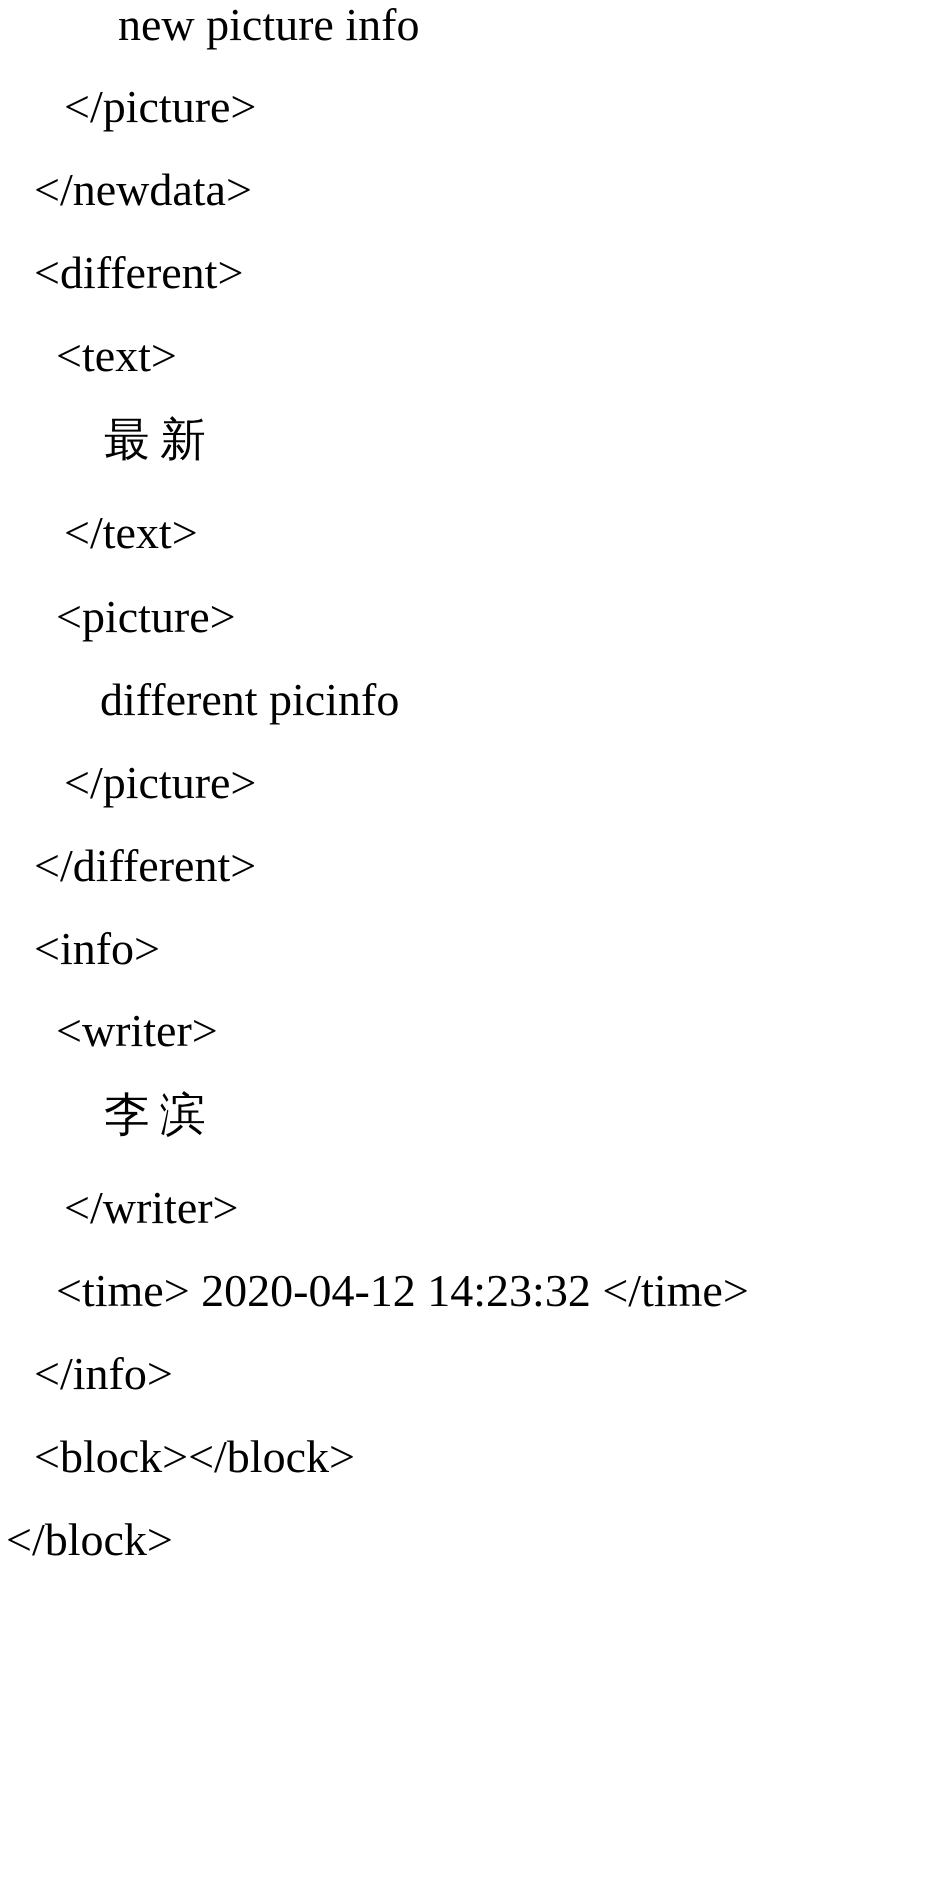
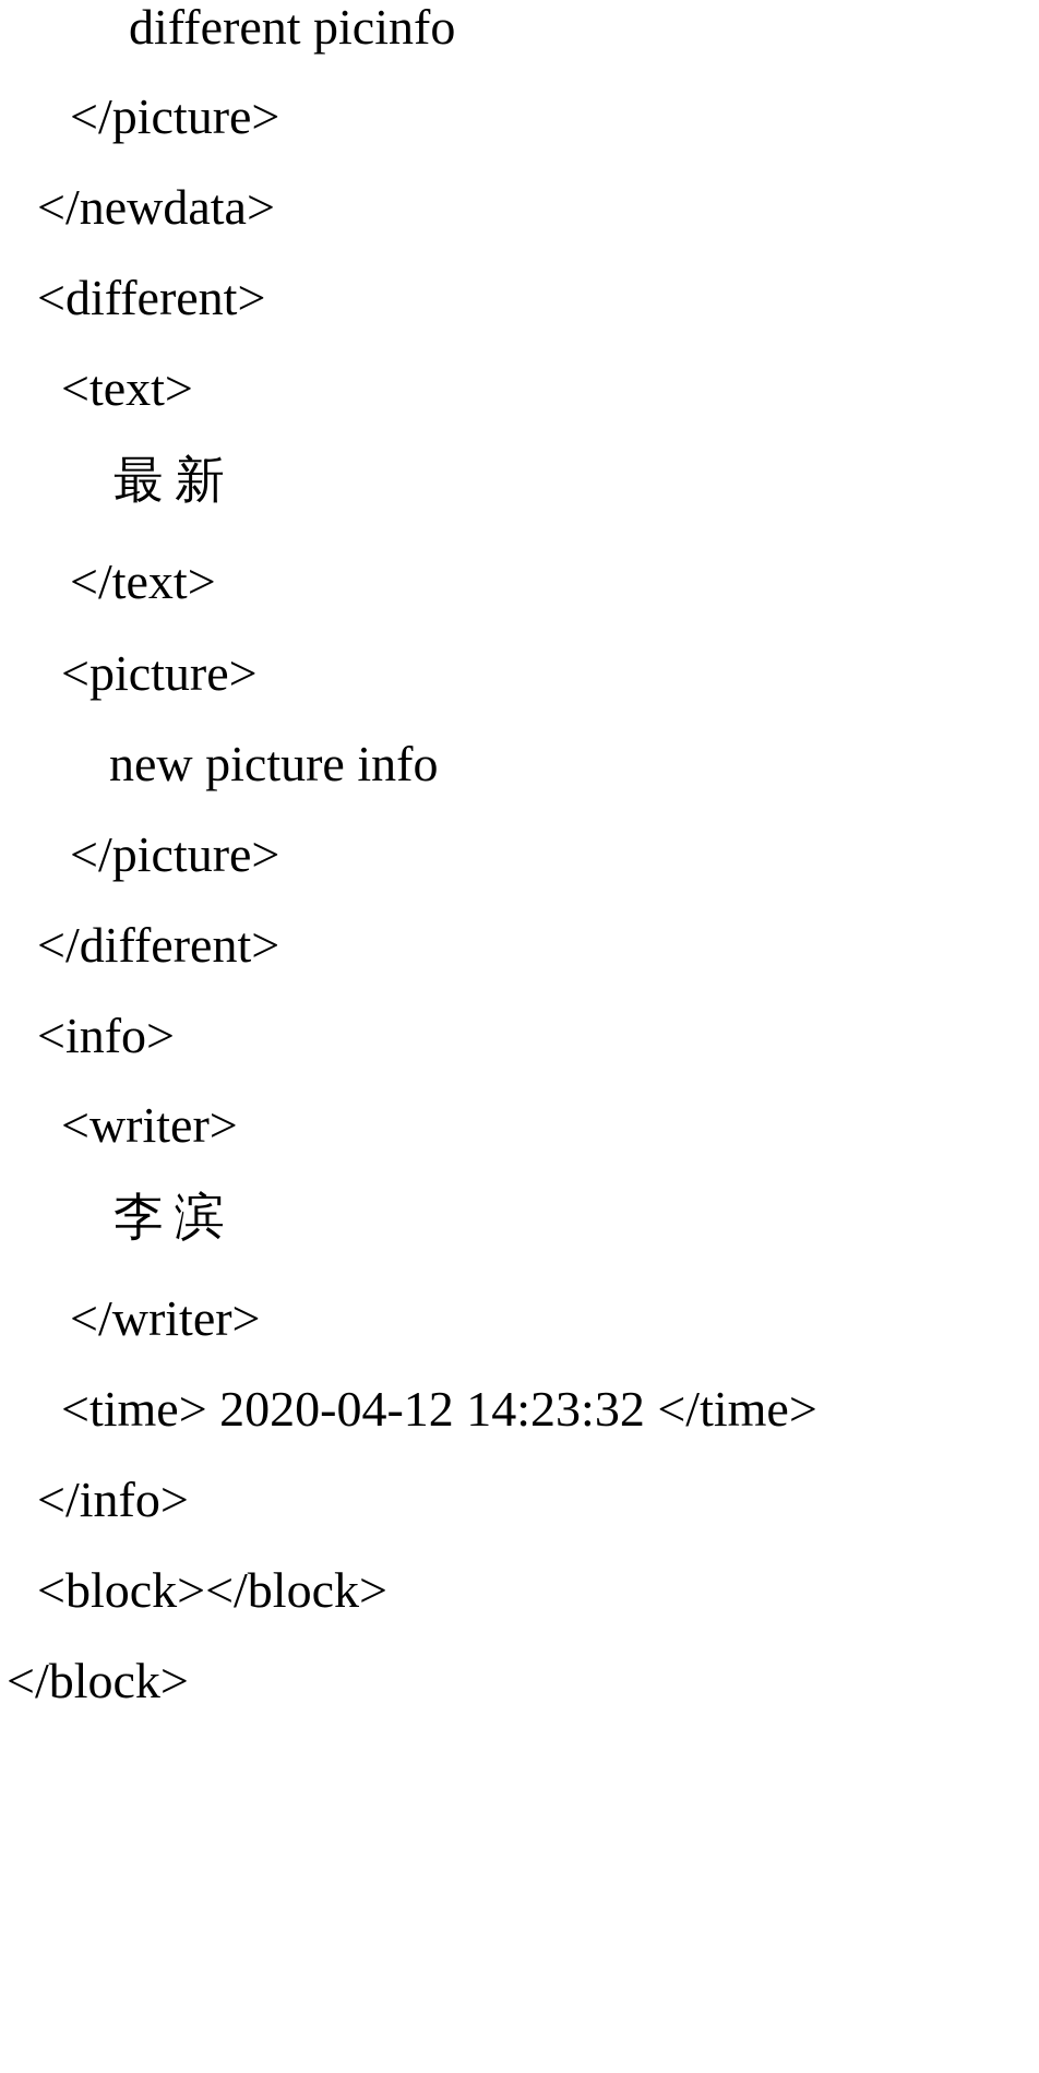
- new picture info
+ different picinfo
  </picture>
  </newdata>
  <different>
  <text>
  最新
  </text>
  <picture>
- different picinfo
+ new picture info
  </picture>
  </different>
  <info>
  <writer>
  李滨
  </writer>
  <time> 2020-04-12 14:23:32 </time>
  </info>
  <block></block>
  </block>
